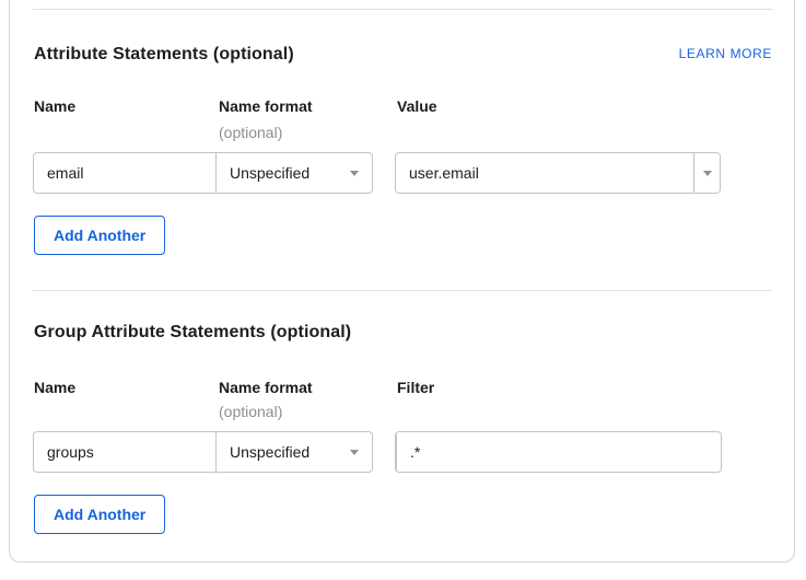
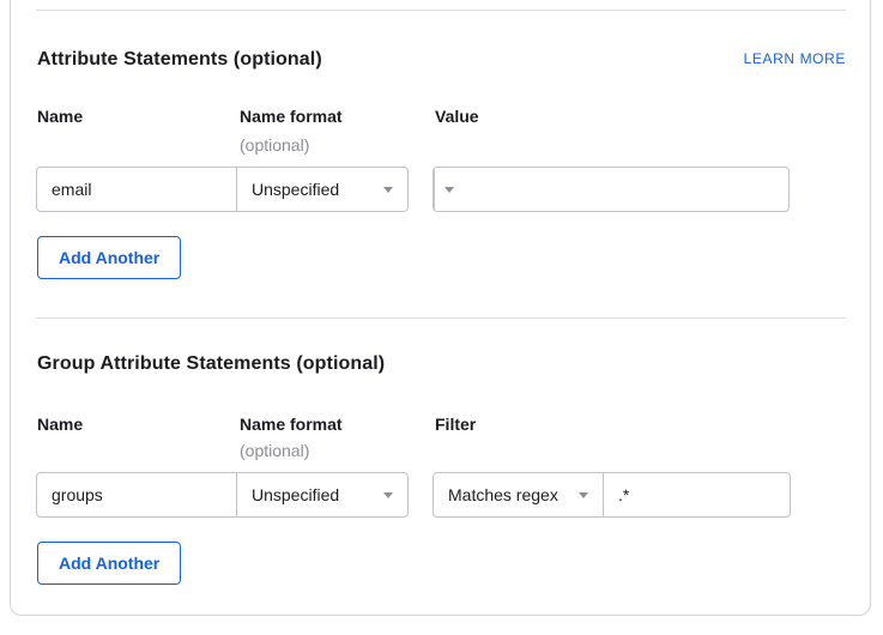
  Attribute Statements (optional)
  LEARN MORE
  Name
  Name format
  (optional)
  Value
  email
  Unspecified
- user.email
  Add Another
  Group Attribute Statements (optional)
  Name
  Name format
  (optional)
  Filter
  groups
  Unspecified
+ Matches regex
  .*
  Add Another
